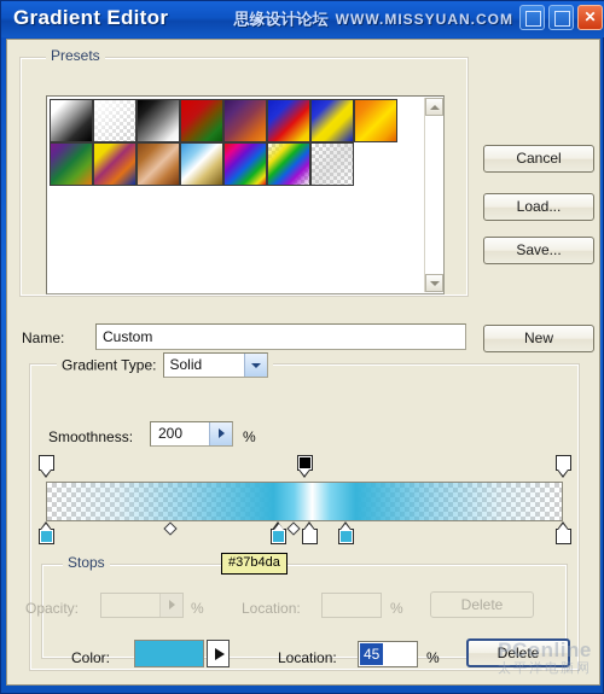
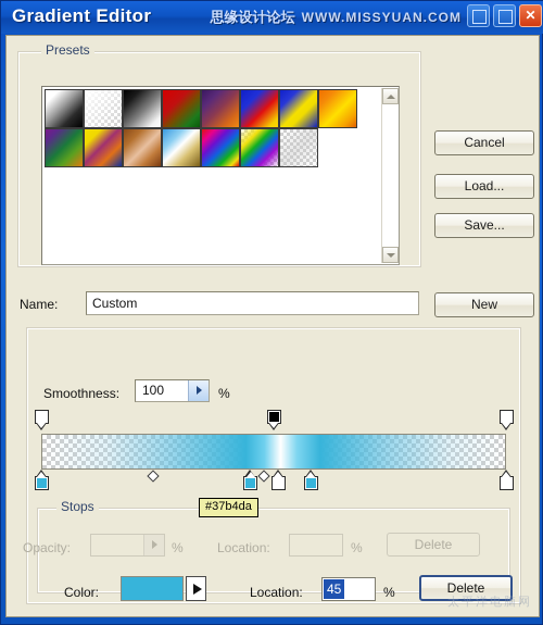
  Gradient Editor
  思缘设计论坛 WWW.MISSYUAN.COM
  ✕
  Presets
  Cancel
  Load...
  Save...
  New
  Name:
  Custom
- Gradient Type: Solid
  Smoothness:
- 200
+ 100
  %
  #37b4da
  Stops
  Opacity:
  %
  Location:
  %
  Delete
  Color:
  Location:
  45
  %
  Delete
- PConline
  太平洋电脑网
